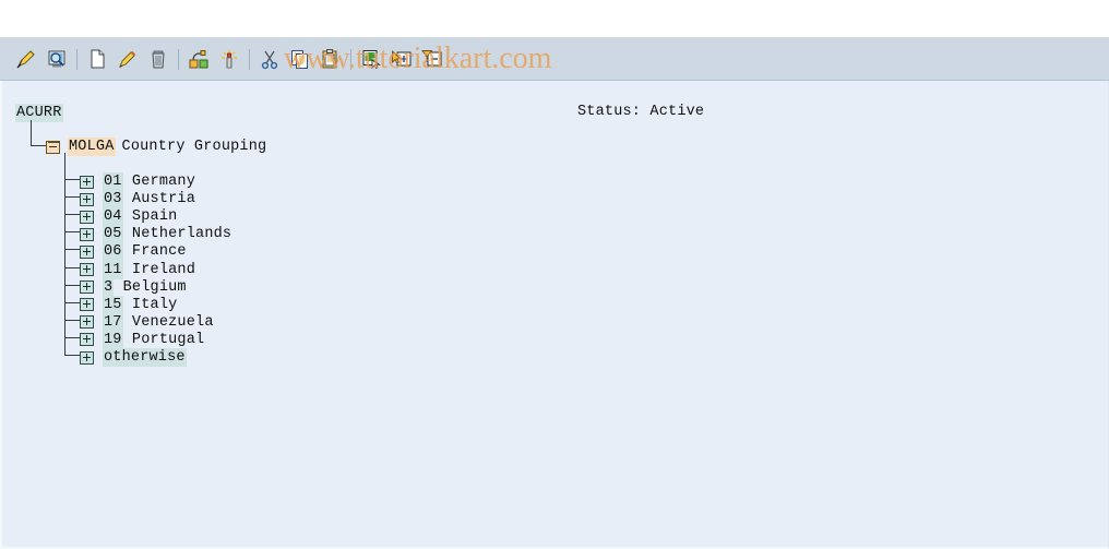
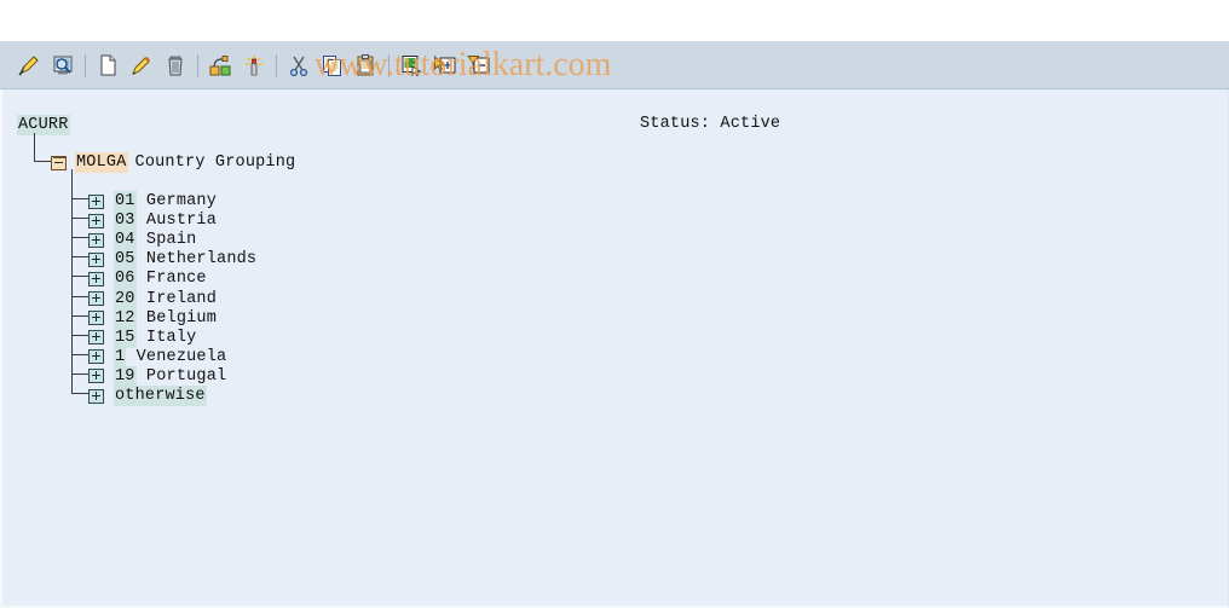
  www.tutorialkart.com
  ACURR
  Status: Active
  MOLGA
  Country Grouping
  01
  Germany
  03
  Austria
  04
  Spain
  05
  Netherlands
  06
  France
- 11
+ 20
  Ireland
- 3
+ 12
  Belgium
  15
  Italy
- 17
+ 1
  Venezuela
  19
  Portugal
  otherwise
